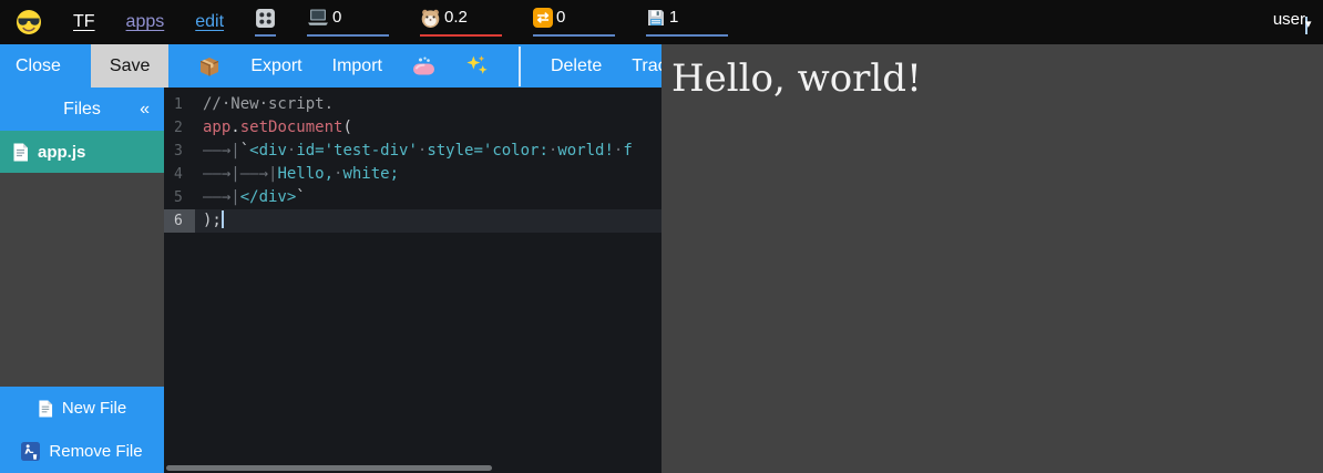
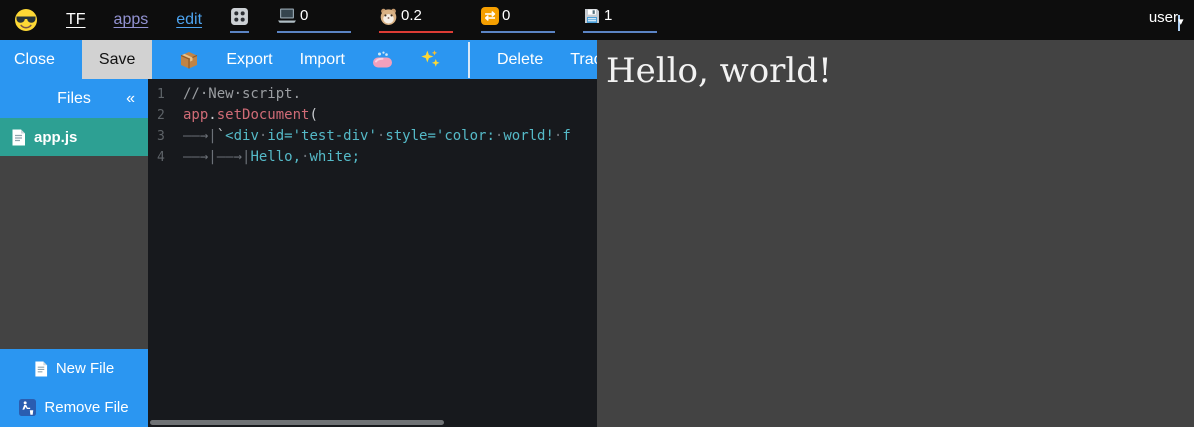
  TF
  apps
  edit
  0
  0.2
  ⇄
  0
  1
  user▾
  Close
  Save
  Export
  Import
  Delete
  Files
  «
  app.js
  New File
  Remove File
  1
  //·New·script.
  2
  app.setDocument(
  3
  ——→|`<div·id='test-div'·style='color:·world!·f
  4
  ——→|——→|Hello,·white;
- 5
- ——→|</div>`
- 6
- );
  Hello, world!
